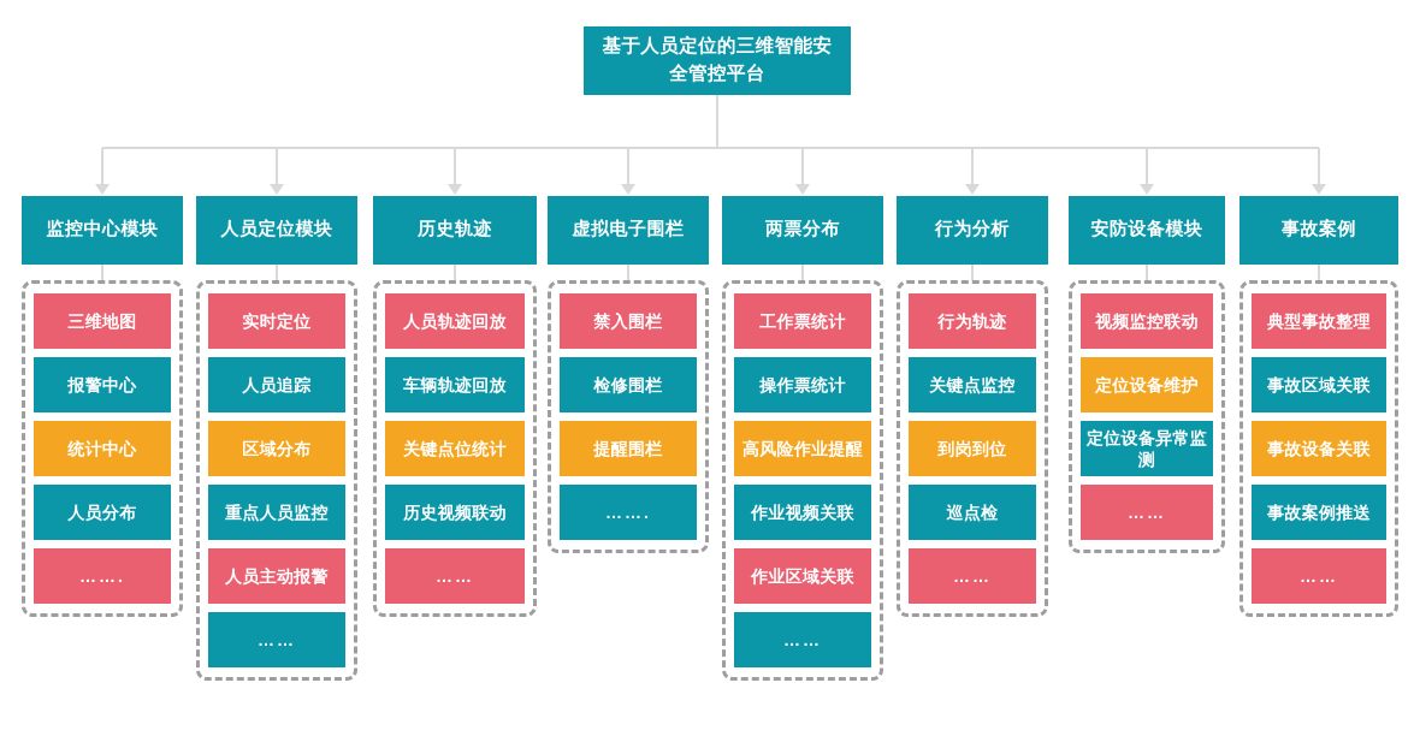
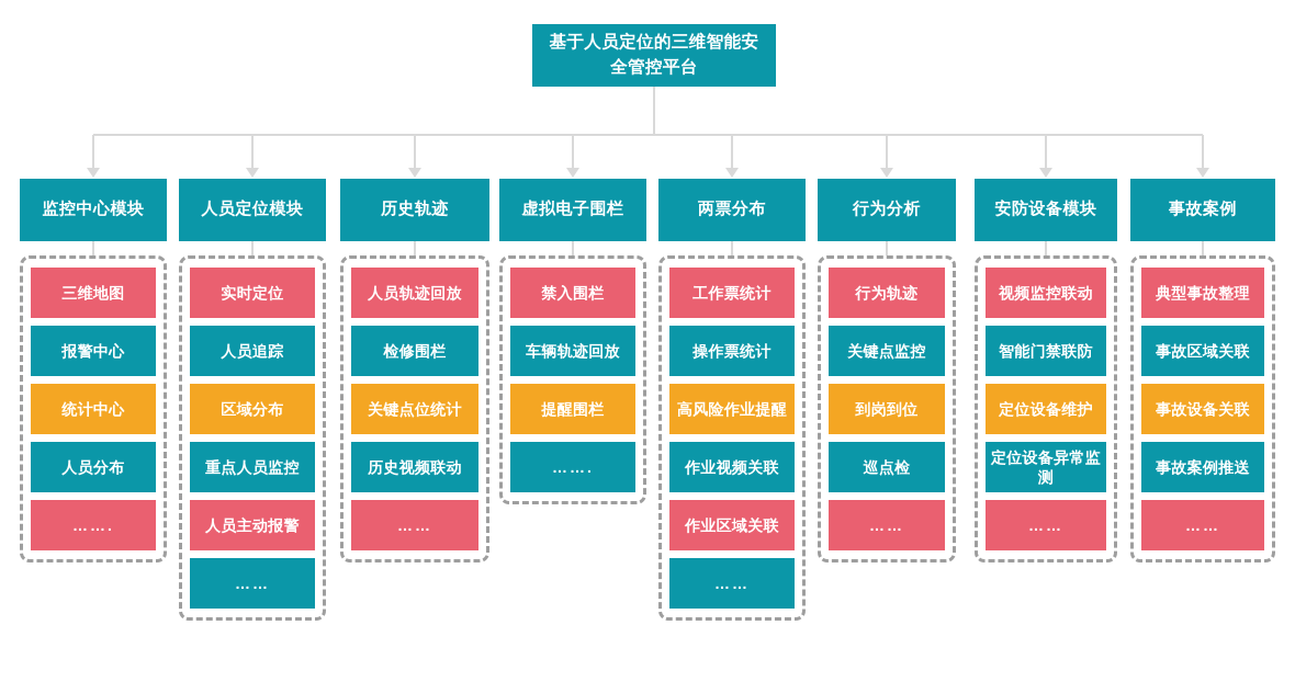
  基于人员定位的三维智能安全管控平台
  监控中心模块
  三维地图
  报警中心
  统计中心
  人员分布
  …….
  人员定位模块
  实时定位
  人员追踪
  区域分布
  重点人员监控
  人员主动报警
  ……
  历史轨迹
  人员轨迹回放
- 车辆轨迹回放
+ 检修围栏
  关键点位统计
  历史视频联动
  ……
  虚拟电子围栏
  禁入围栏
- 检修围栏
+ 车辆轨迹回放
  提醒围栏
  …….
  两票分布
  工作票统计
  操作票统计
  高风险作业提醒
  作业视频关联
  作业区域关联
  ……
  行为分析
  行为轨迹
  关键点监控
  到岗到位
  巡点检
  ……
  安防设备模块
  视频监控联动
+ 智能门禁联防
  定位设备维护
  定位设备异常监测
  ……
  事故案例
  典型事故整理
  事故区域关联
  事故设备关联
  事故案例推送
  ……
